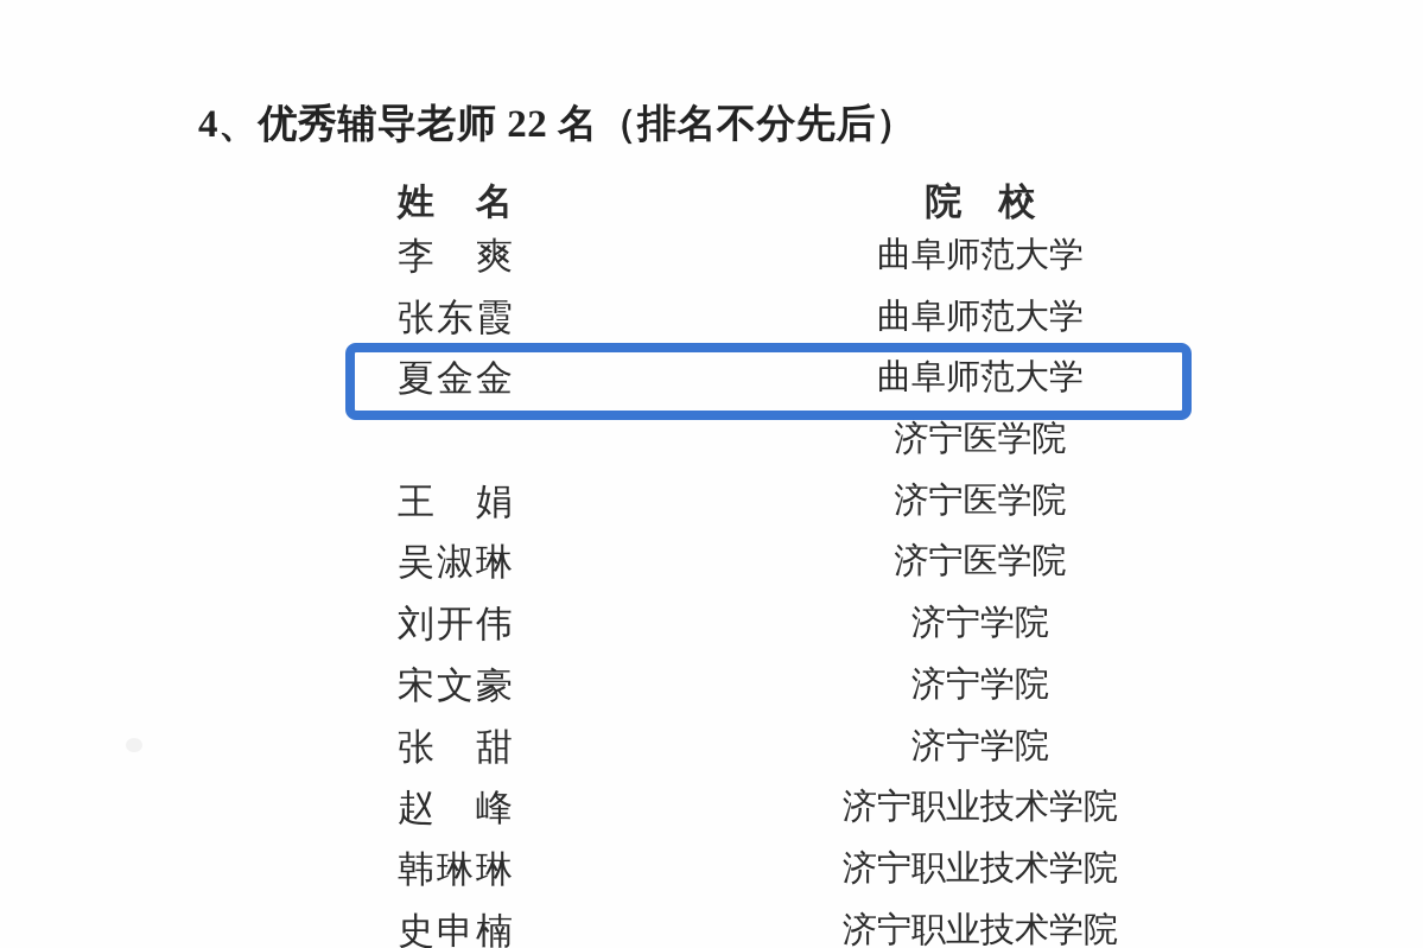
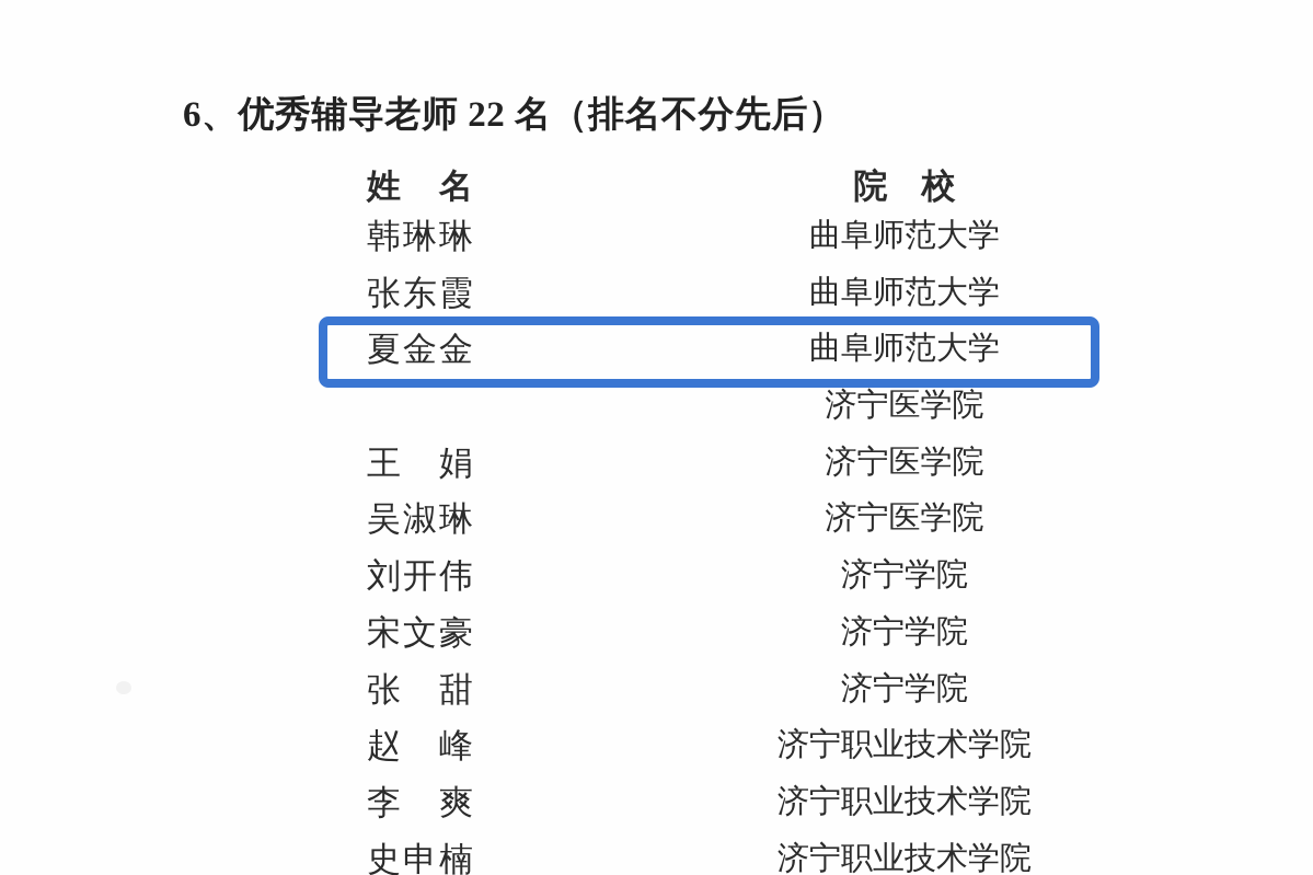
- 4、优秀辅导老师 22 名（排名不分先后）
+ 6、优秀辅导老师 22 名（排名不分先后）
  姓 名
  院 校
- 李 爽
+ 韩琳琳
  曲阜师范大学
  张东霞
  曲阜师范大学
  夏金金
  曲阜师范大学
  济宁医学院
  王 娟
  济宁医学院
  吴淑琳
  济宁医学院
  刘开伟
  济宁学院
  宋文豪
  济宁学院
  张 甜
  济宁学院
  赵 峰
  济宁职业技术学院
- 韩琳琳
+ 李 爽
  济宁职业技术学院
  史申楠
  济宁职业技术学院
